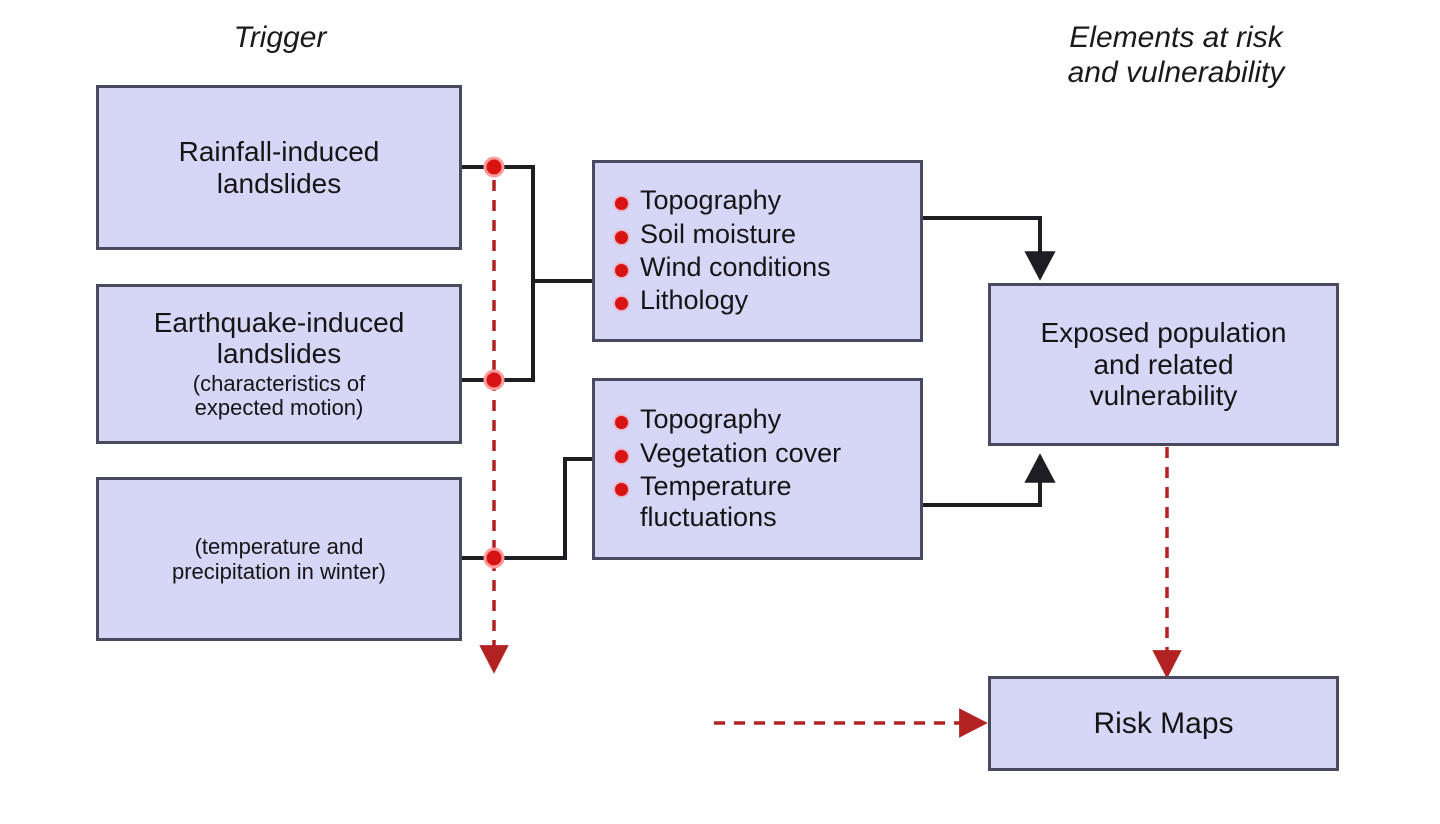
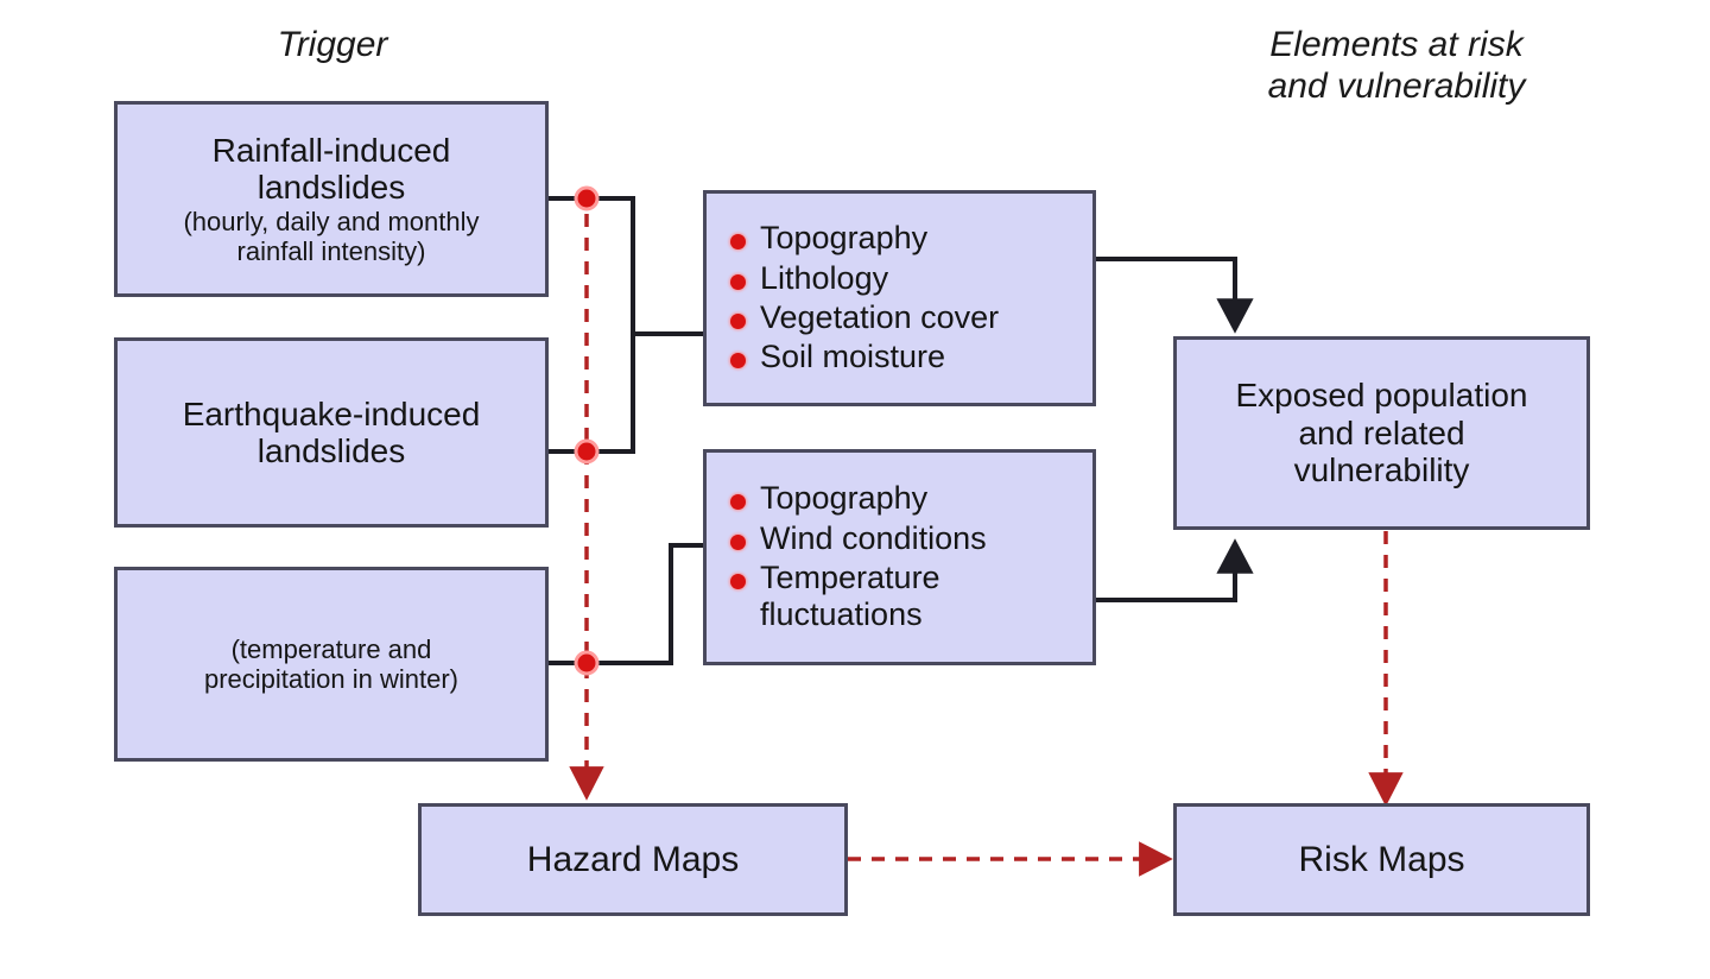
  Trigger
  Elements at risk
  and vulnerability
  Rainfall-induced
  landslides
+ (hourly, daily and monthly
+ rainfall intensity)
  Earthquake-induced
  landslides
- (characteristics of
- expected motion)
  (temperature and
  precipitation in winter)
  Topography
- Soil moisture
+ Lithology
- Wind conditions
+ Vegetation cover
- Lithology
+ Soil moisture
  Topography
- Vegetation cover
+ Wind conditions
  Temperature
  fluctuations
  Exposed population
  and related
  vulnerability
+ Hazard Maps
  Risk Maps
